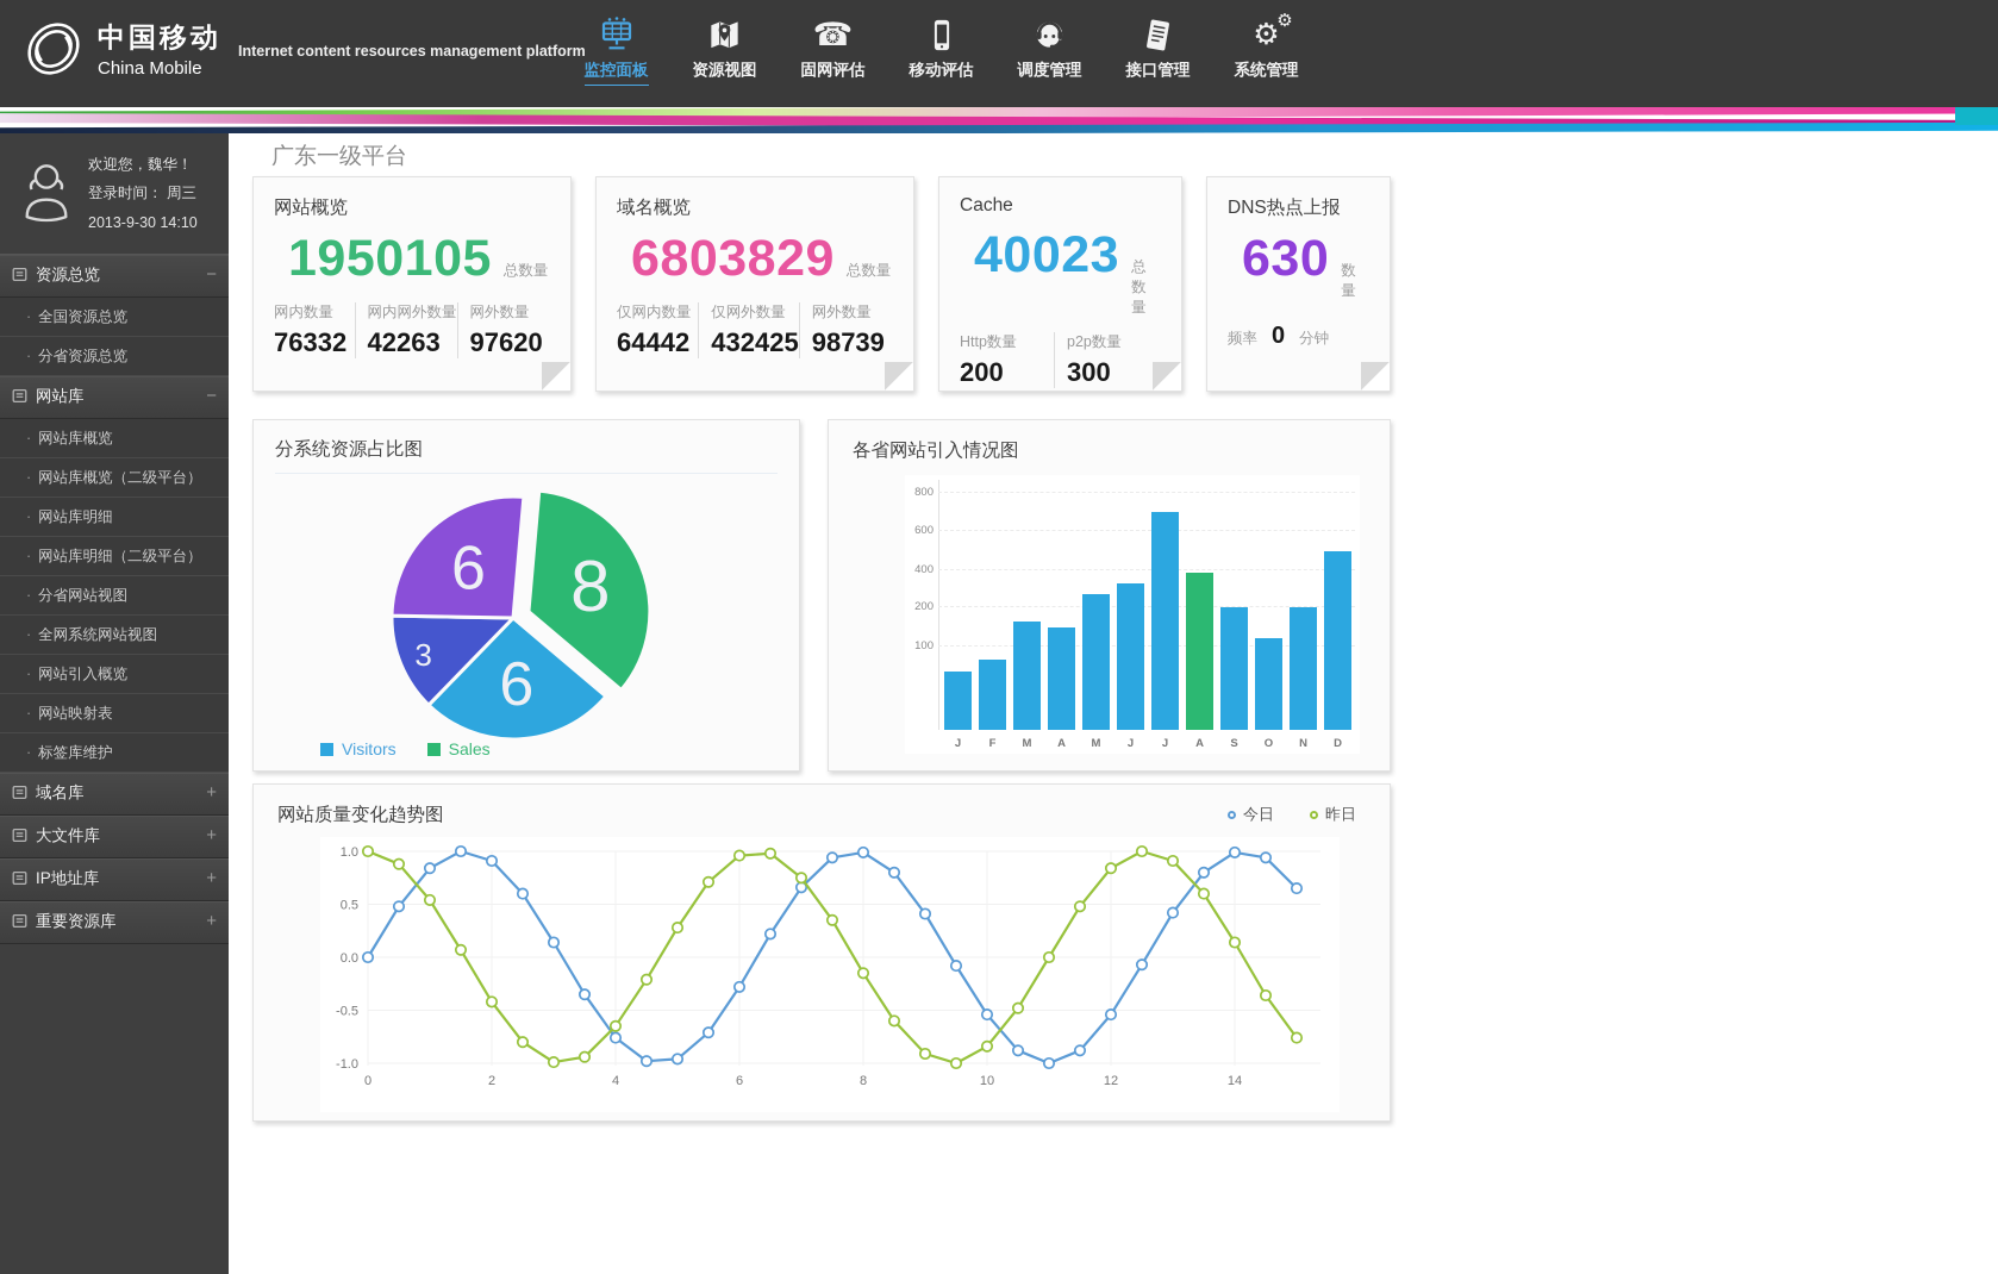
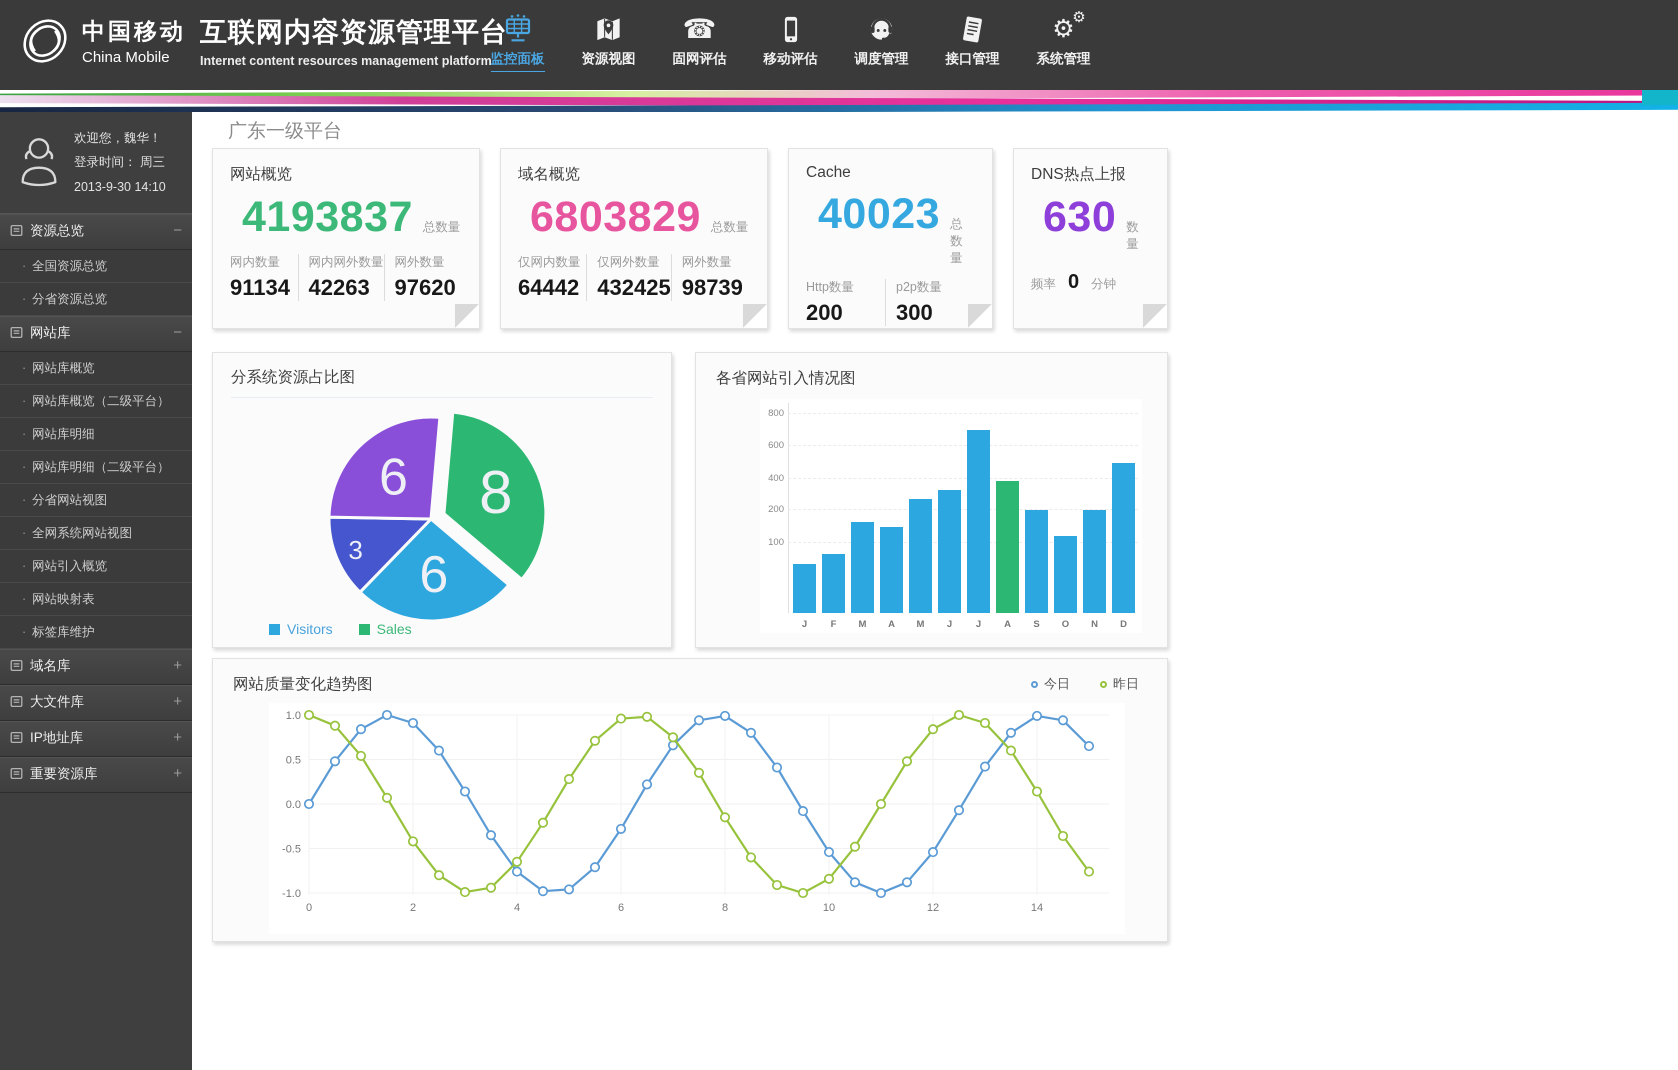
  中国移动
  China Mobile
+ 互联网内容资源管理平台
  Internet content resources management platform
  监控面板
  资源视图
  ☎
  固网评估
  移动评估
  调度管理
  接口管理
  ⚙
  ⚙
  系统管理
  欢迎您，魏华！
  登录时间： 周三
  2013-9-30 14:10
  资源总览
  −
  · 全国资源总览
  · 分省资源总览
  网站库
  −
  · 网站库概览
  · 网站库概览（二级平台）
  · 网站库明细
  · 网站库明细（二级平台）
  · 分省网站视图
  · 全网系统网站视图
  · 网站引入概览
  · 网站映射表
  · 标签库维护
  域名库
  +
  大文件库
  +
  IP地址库
  +
  重要资源库
  +
  广东一级平台
  网站概览
- 1950105
+ 4193837
  总数量
  网内数量
- 76332
+ 91134
  网内网外数量
  42263
  网外数量
  97620
  域名概览
  6803829
  总数量
  仅网内数量
  64442
  仅网外数量
  432425
  网外数量
  98739
  Cache
  40023
  总数量
  Http数量
  200
  p2p数量
  300
  DNS热点上报
  630
  数量
  频率
  0
  分钟
  分系统资源占比图
  8
  6
  3
  6
  Visitors
  Sales
  各省网站引入情况图
  100
  200
  400
  600
  800
  J
  F
  M
  A
  M
  J
  J
  A
  S
  O
  N
  D
  网站质量变化趋势图
  今日
  昨日
  0
  2
  4
  6
  8
  10
  12
  14
  1.0
  0.5
  0.0
  -0.5
  -1.0
